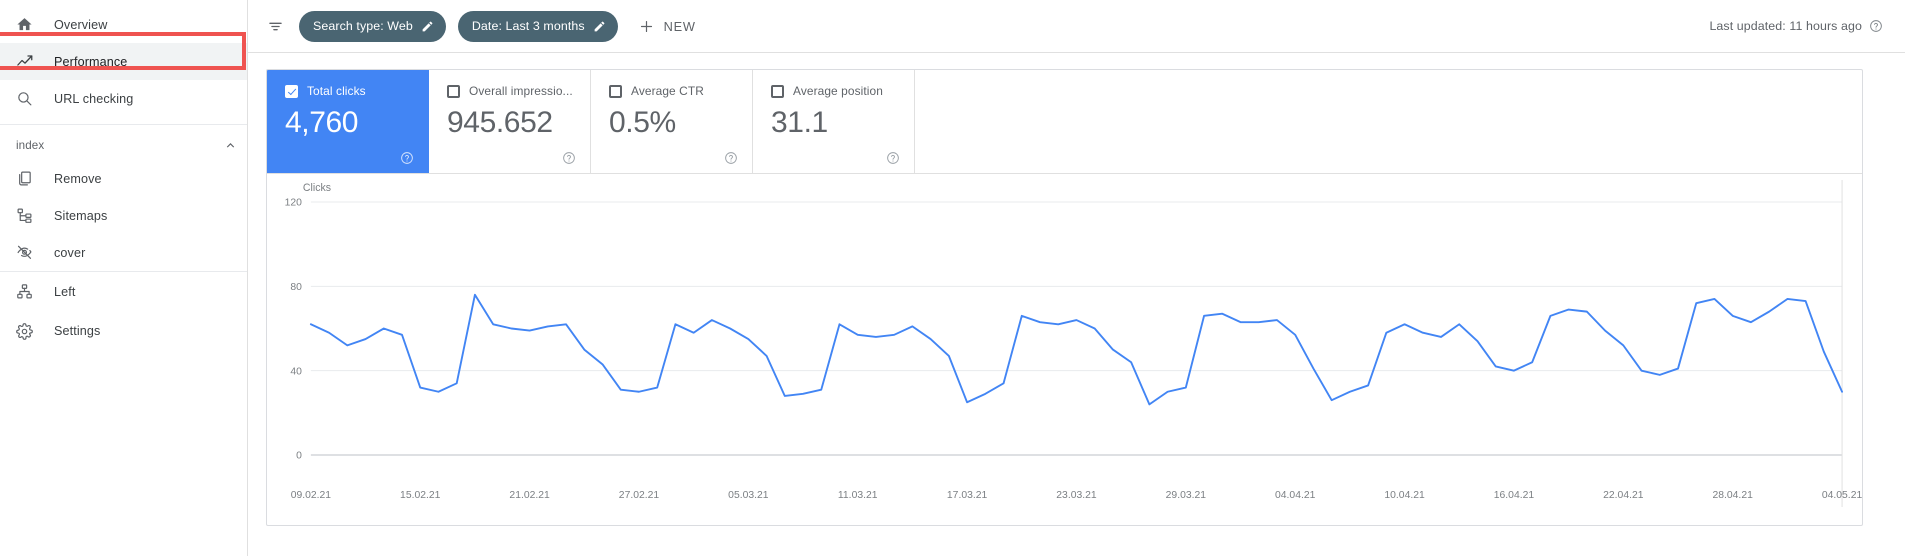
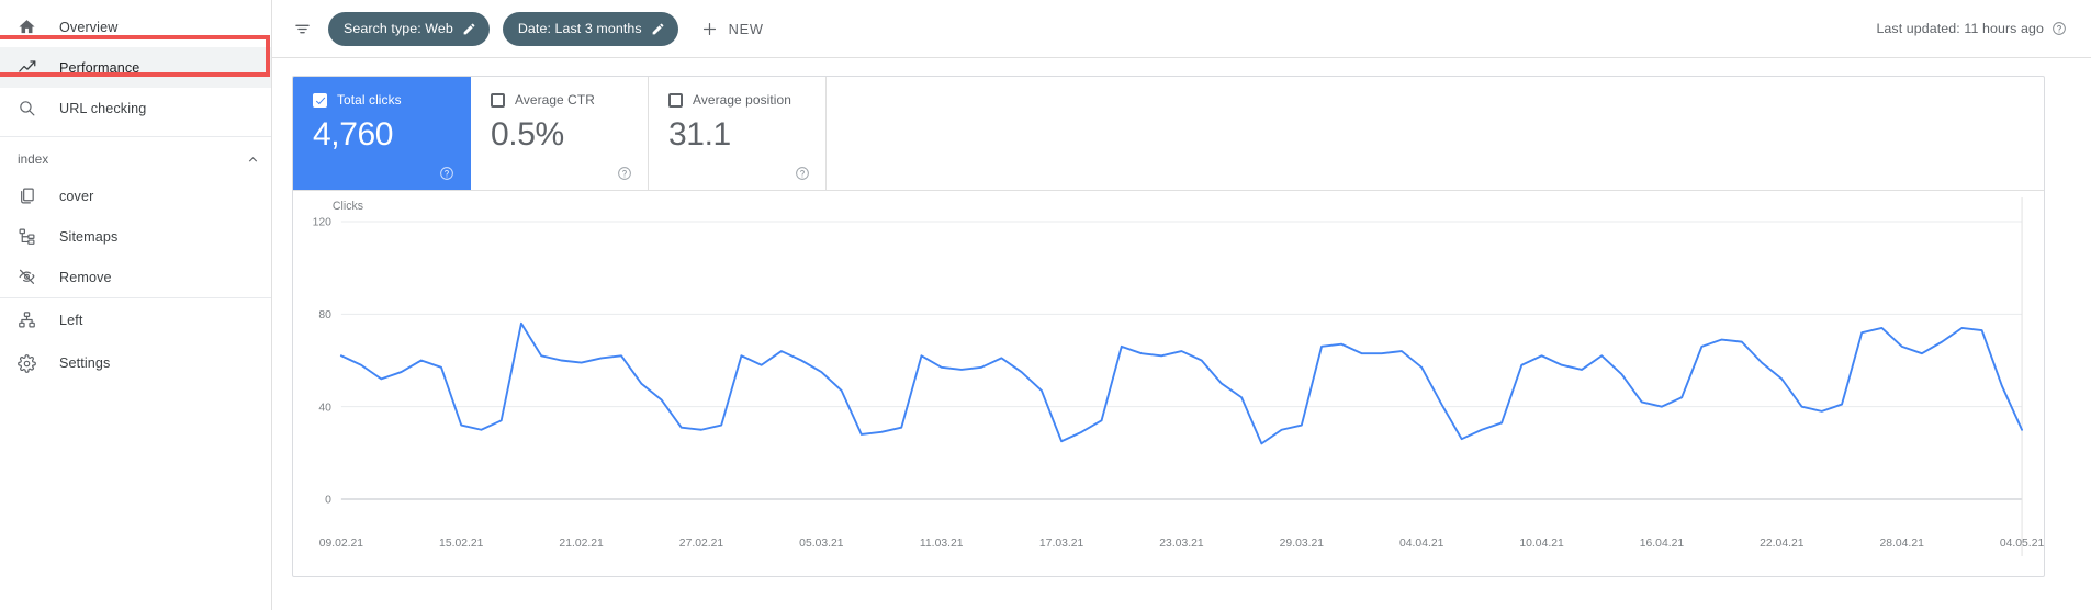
  Overview
  Performance
  URL checking
  index
- Remove
+ cover
  Sitemaps
- cover
+ Remove
  Left
  Settings
  Search type: Web
  Date: Last 3 months
  NEW
  Last updated: 11 hours ago
  Total clicks
  4,760
- Overall impressio...
- 945.652
  Average CTR
  0.5%
  Average position
  31.1
  Clicks
  0
  40
  80
  120
  09.02.21
  15.02.21
  21.02.21
  27.02.21
  05.03.21
  11.03.21
  17.03.21
  23.03.21
  29.03.21
  04.04.21
  10.04.21
  16.04.21
  22.04.21
  28.04.21
  04.05.21
